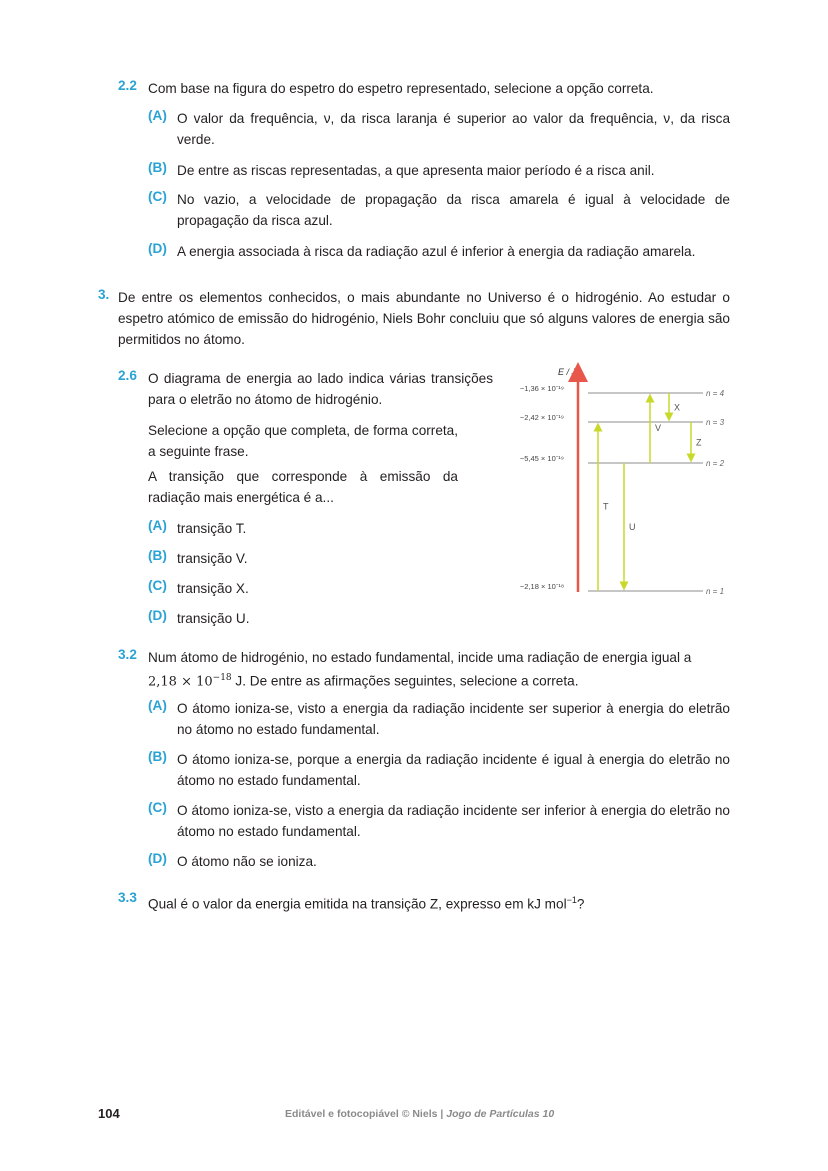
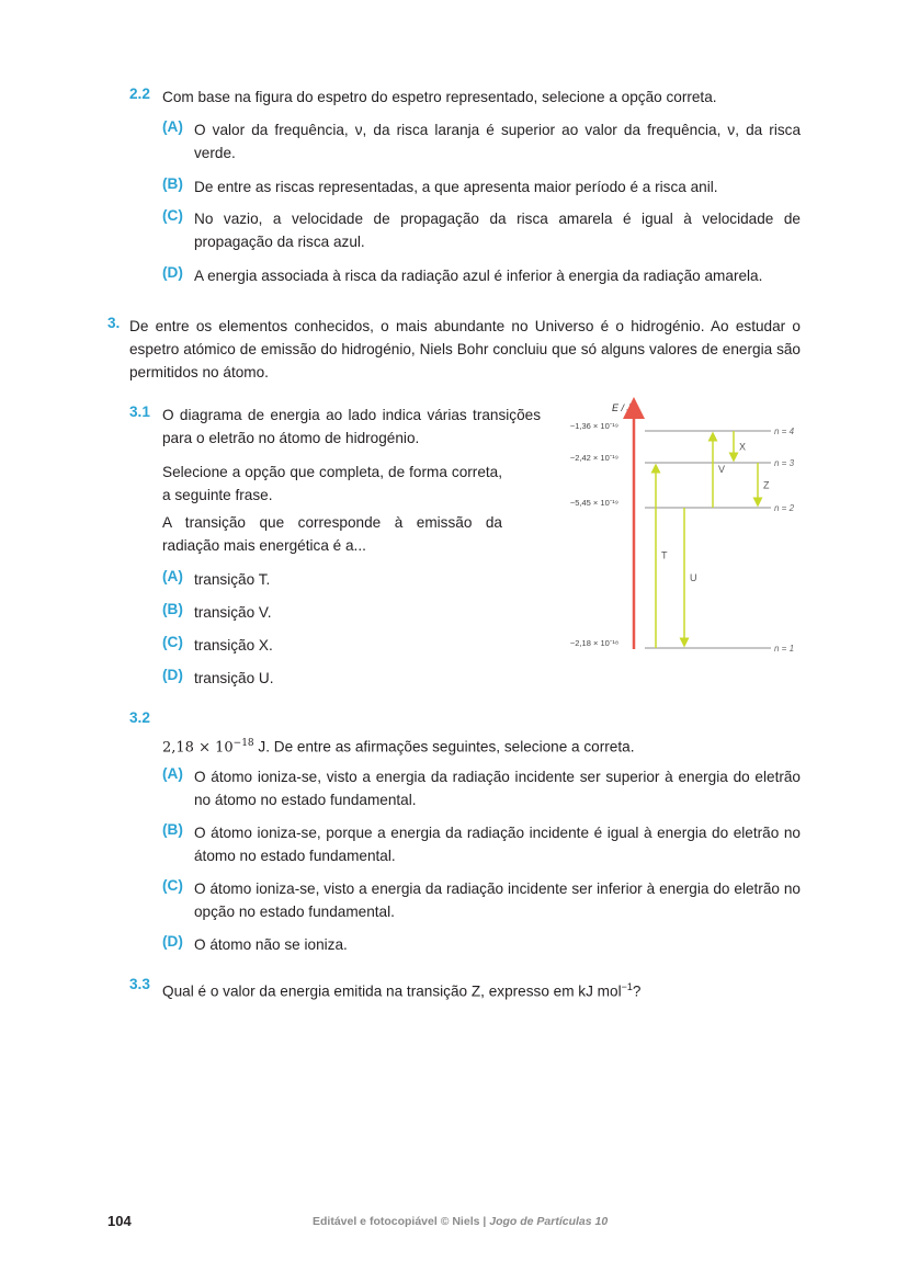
  2.2
  Com base na figura do espetro do espetro representado, selecione a opção correta.
  (A)
  O valor da frequência, ν, da risca laranja é superior ao valor da frequência, ν, da risca verde.
  (B)
  De entre as riscas representadas, a que apresenta maior período é a risca anil.
  (C)
  No vazio, a velocidade de propagação da risca amarela é igual à velocidade de propagação da risca azul.
  (D)
  A energia associada à risca da radiação azul é inferior à energia da radiação amarela.
  3.
  De entre os elementos conhecidos, o mais abundante no Universo é o hidrogénio. Ao estudar o espetro atómico de emissão do hidrogénio, Niels Bohr concluiu que só alguns valores de energia são permitidos no átomo.
- 2.6
+ 3.1
  O diagrama de energia ao lado indica várias transições para o eletrão no átomo de hidrogénio.
  Selecione a opção que completa, de forma correta, a seguinte frase.
  A transição que corresponde à emissão da radiação mais energética é a...
  (A)
  transição T.
  (B)
  transição V.
  (C)
  transição X.
  (D)
  transição U.
  E / J
  −1,36 × 10⁻¹⁹
  n = 4
  −2,42 × 10⁻¹⁹
  n = 3
  −5,45 × 10⁻¹⁹
  n = 2
  −2,18 × 10⁻¹⁸
  n = 1
  T
  U
  V
  X
  Z
  3.2
- Num átomo de hidrogénio, no estado fundamental, incide uma radiação de energia igual a
  2,18 × 10−18 J. De entre as afirmações seguintes, selecione a correta.
  (A)
  O átomo ioniza-se, visto a energia da radiação incidente ser superior à energia do eletrão no átomo no estado fundamental.
  (B)
  O átomo ioniza-se, porque a energia da radiação incidente é igual à energia do eletrão no átomo no estado fundamental.
  (C)
- O átomo ioniza-se, visto a energia da radiação incidente ser inferior à energia do eletrão no átomo no estado fundamental.
+ O átomo ioniza-se, visto a energia da radiação incidente ser inferior à energia do eletrão no opção no estado fundamental.
  (D)
  O átomo não se ioniza.
  3.3
  Qual é o valor da energia emitida na transição Z, expresso em kJ mol−1?
  104
  Editável e fotocopiável © Niels | Jogo de Partículas 10
